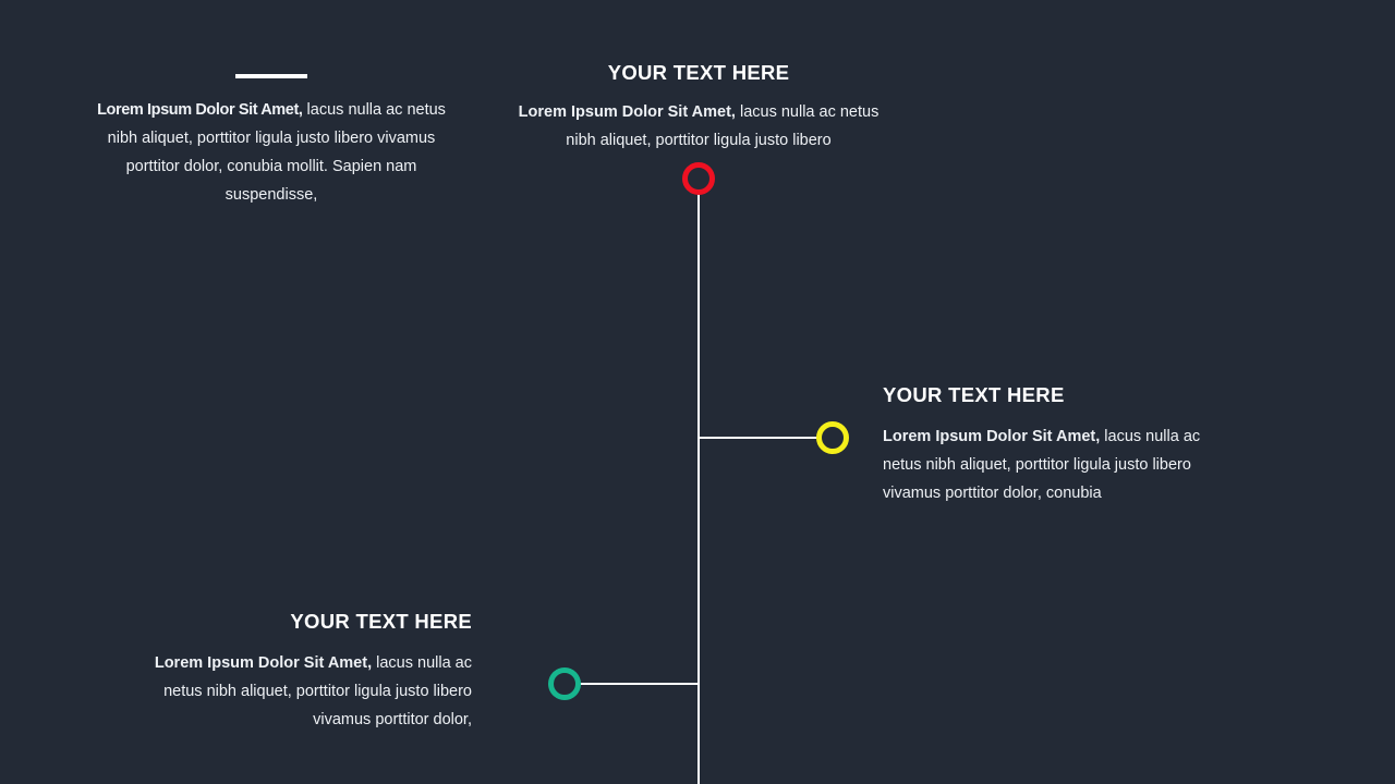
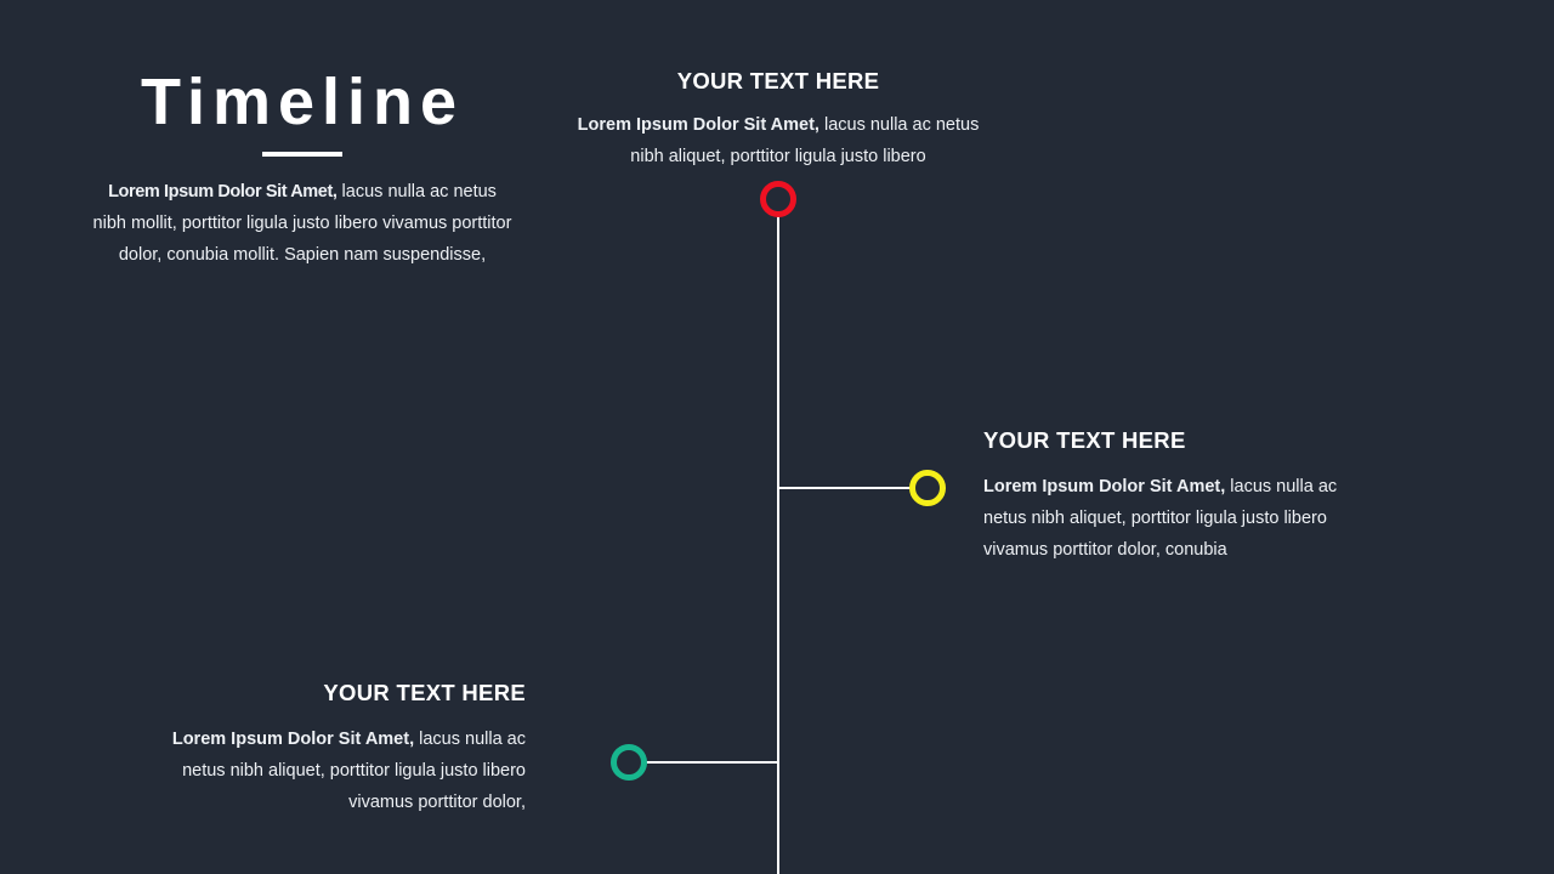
+ Timeline
- Lorem Ipsum Dolor Sit Amet, lacus nulla ac netus nibh aliquet, porttitor ligula justo libero vivamus porttitor dolor, conubia mollit. Sapien nam suspendisse,
+ Lorem Ipsum Dolor Sit Amet, lacus nulla ac netus nibh mollit, porttitor ligula justo libero vivamus porttitor dolor, conubia mollit. Sapien nam suspendisse,
  YOUR TEXT HERE
  Lorem Ipsum Dolor Sit Amet, lacus nulla ac netus nibh aliquet, porttitor ligula justo libero
  YOUR TEXT HERE
  Lorem Ipsum Dolor Sit Amet, lacus nulla ac netus nibh aliquet, porttitor ligula justo libero vivamus porttitor dolor, conubia
  YOUR TEXT HERE
  Lorem Ipsum Dolor Sit Amet, lacus nulla ac netus nibh aliquet, porttitor ligula justo libero vivamus porttitor dolor,
